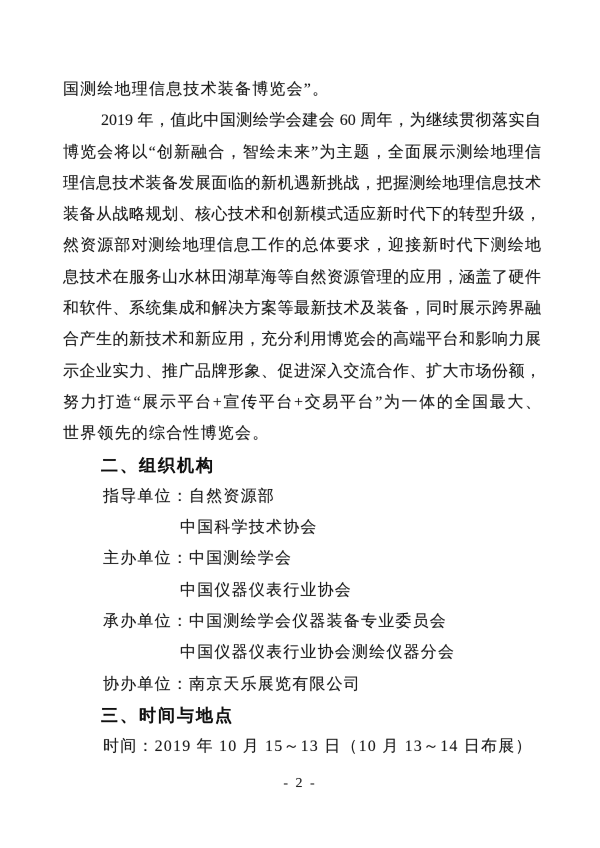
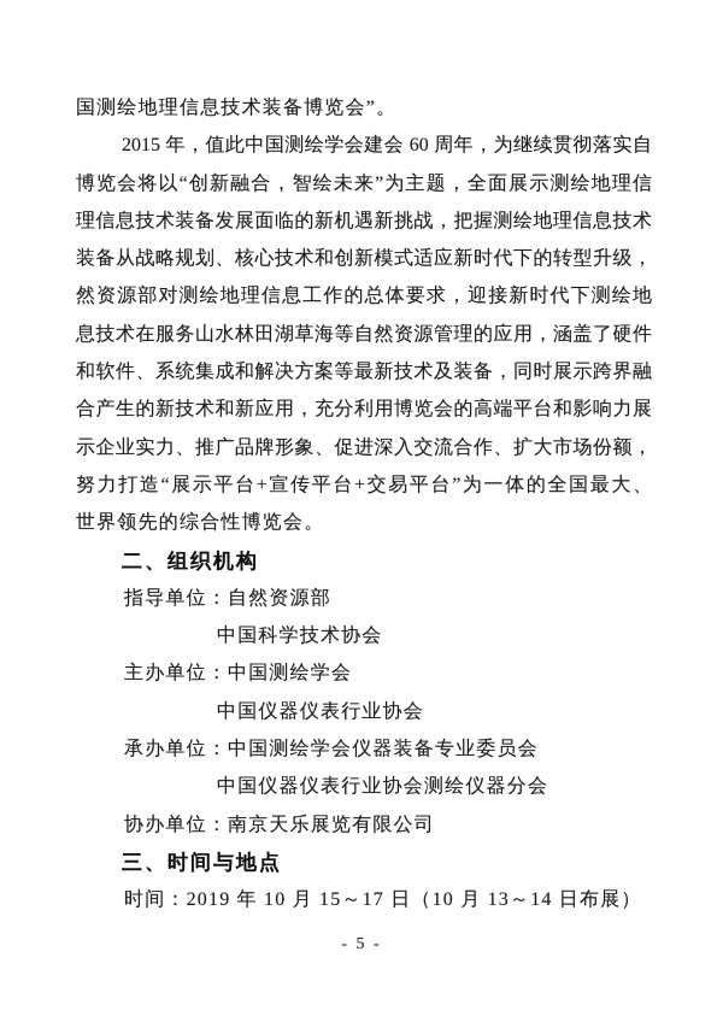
  国测绘地理信息技术装备博览会”。
- 2019 年，值此中国测绘学会建会 60 周年，为继续贯彻落实自
+ 2015 年，值此中国测绘学会建会 60 周年，为继续贯彻落实自
  博览会将以“创新融合，智绘未来”为主题，全面展示测绘地理信
  理信息技术装备发展面临的新机遇新挑战，把握测绘地理信息技术
  装备从战略规划、核心技术和创新模式适应新时代下的转型升级，
  然资源部对测绘地理信息工作的总体要求，迎接新时代下测绘地
  息技术在服务山水林田湖草海等自然资源管理的应用，涵盖了硬件
  和软件、系统集成和解决方案等最新技术及装备，同时展示跨界融
  合产生的新技术和新应用，充分利用博览会的高端平台和影响力展
  示企业实力、推广品牌形象、促进深入交流合作、扩大市场份额，
  努力打造“展示平台+宣传平台+交易平台”为一体的全国最大、
  世界领先的综合性博览会。
  二、组织机构
  指导单位：自然资源部
  中国科学技术协会
  主办单位：中国测绘学会
  中国仪器仪表行业协会
  承办单位：中国测绘学会仪器装备专业委员会
  中国仪器仪表行业协会测绘仪器分会
  协办单位：南京天乐展览有限公司
  三、时间与地点
- 时间：2019 年 10 月 15～13 日（10 月 13～14 日布展）
+ 时间：2019 年 10 月 15～17 日（10 月 13～14 日布展）
- - 2 -
+ - 5 -
